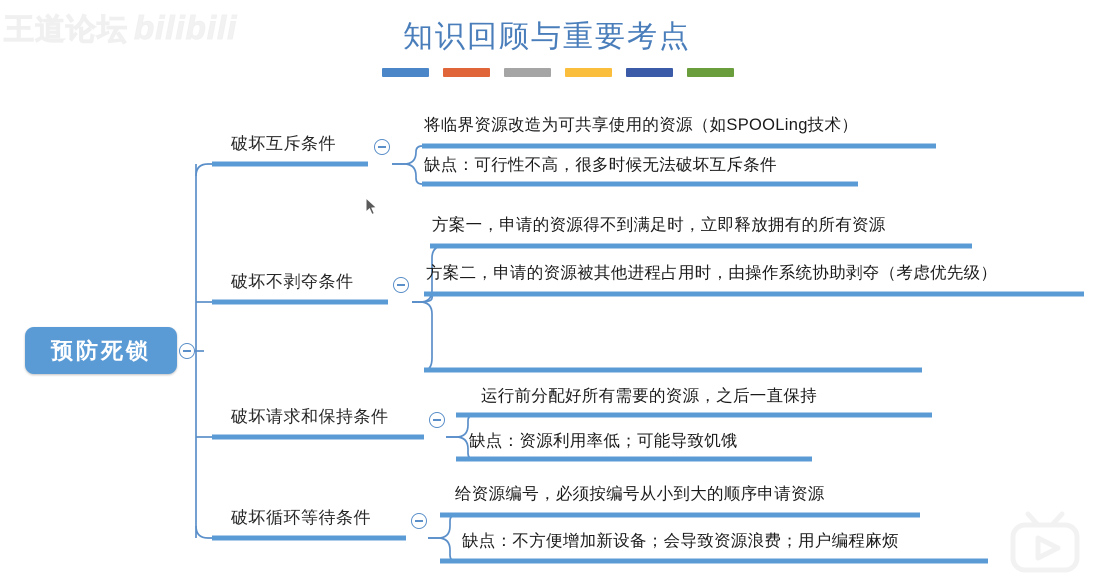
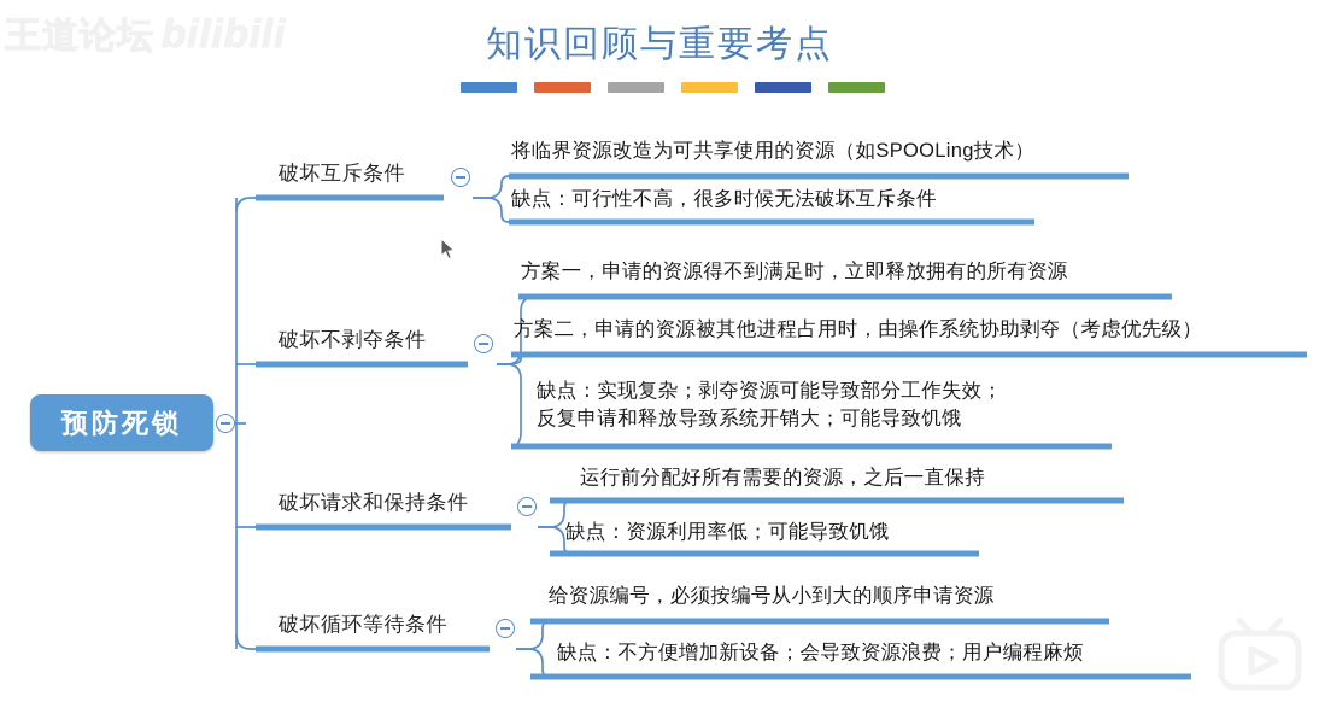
  知识回顾与重要考点
  预防死锁
  破坏互斥条件
  破坏不剥夺条件
  破坏请求和保持条件
  破坏循环等待条件
  将临界资源改造为可共享使用的资源（如SPOOLing技术）
  缺点：可行性不高，很多时候无法破坏互斥条件
  方案一，申请的资源得不到满足时，立即释放拥有的所有资源
  方案二，申请的资源被其他进程占用时，由操作系统协助剥夺（考虑优先级）
+ 缺点：实现复杂；剥夺资源可能导致部分工作失效；
+ 反复申请和释放导致系统开销大；可能导致饥饿
  运行前分配好所有需要的资源，之后一直保持
  缺点：资源利用率低；可能导致饥饿
  给资源编号，必须按编号从小到大的顺序申请资源
  缺点：不方便增加新设备；会导致资源浪费；用户编程麻烦
